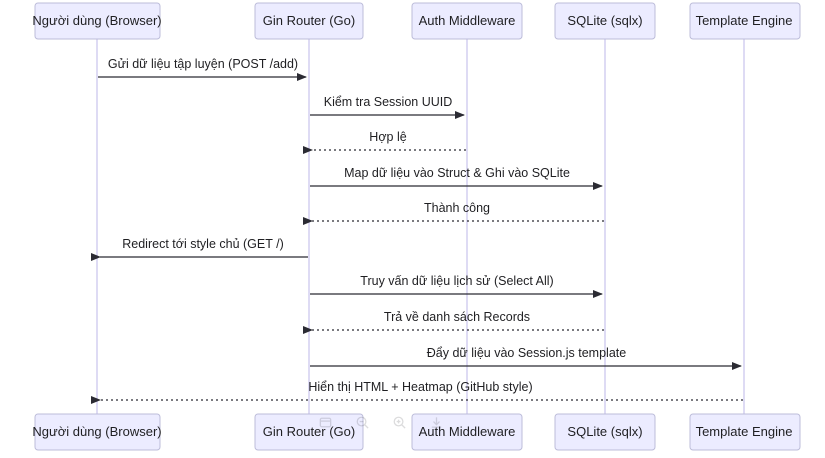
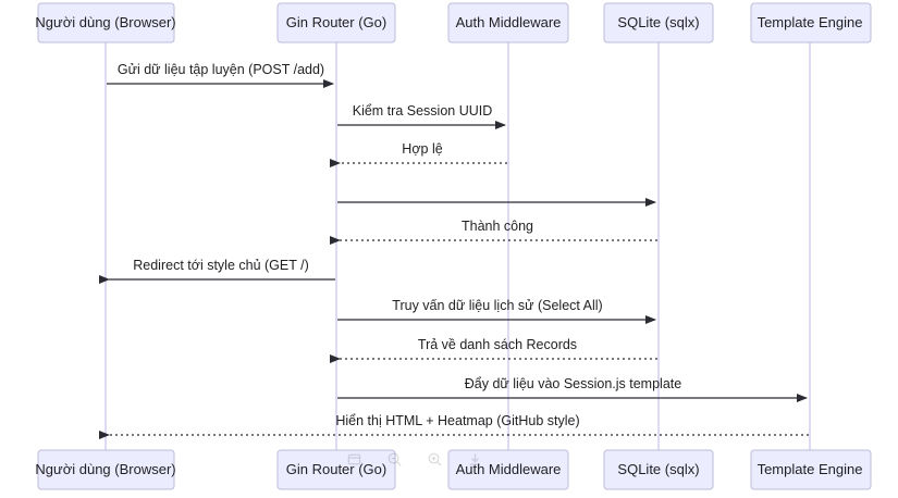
  Gửi dữ liệu tập luyện (POST /add)
  Kiểm tra Session UUID
  Hợp lệ
- Map dữ liệu vào Struct & Ghi vào SQLite
  Thành công
  Redirect tới style chủ (GET /)
  Truy vấn dữ liệu lịch sử (Select All)
  Trả về danh sách Records
  Đẩy dữ liệu vào Session.js template
  Hiển thị HTML + Heatmap (GitHub style)
  Người dùng (Browser)
  Gin Router (Go)
  Auth Middleware
  SQLite (sqlx)
  Template Engine
  Người dùng (Browser)
  Gin Router (Go)
  Auth Middleware
  SQLite (sqlx)
  Template Engine
